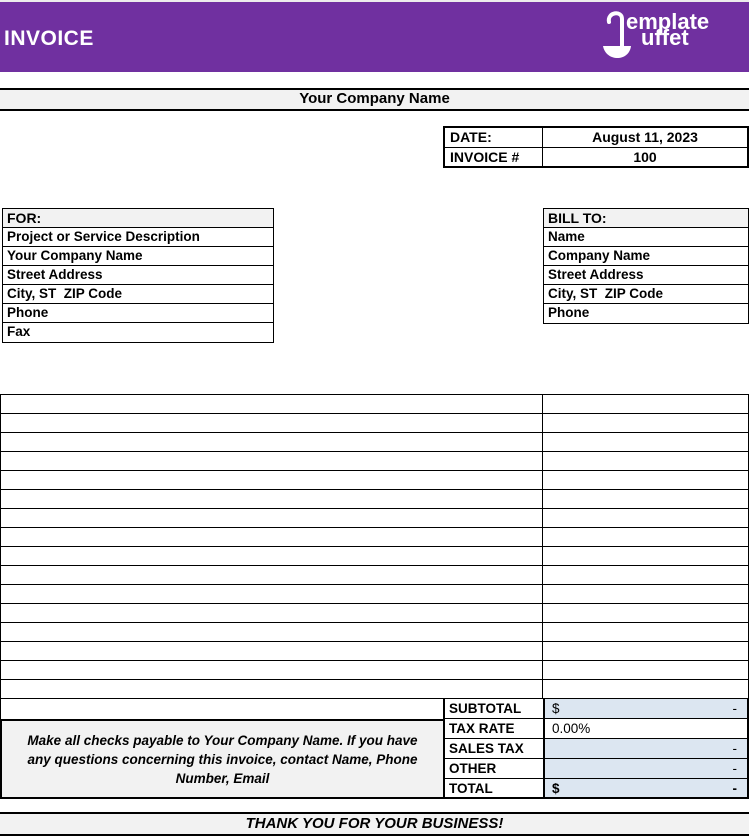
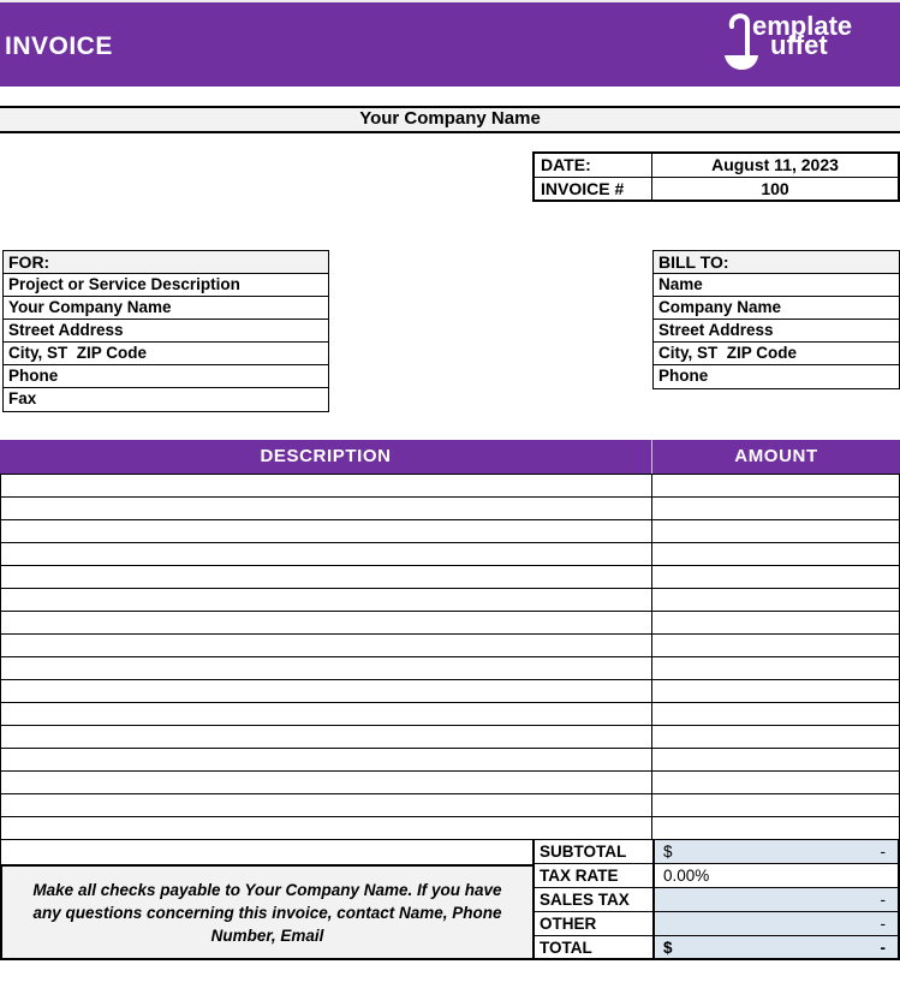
  INVOICE
  emplate
  uffet
  Your Company Name
  DATE:
  August 11, 2023
  INVOICE #
  100
  FOR:
  Project or Service Description
  Your Company Name
  Street Address
  City, ST ZIP Code
  Phone
  Fax
  BILL TO:
  Name
  Company Name
  Street Address
  City, ST ZIP Code
  Phone
+ DESCRIPTION
+ AMOUNT
  Make all checks payable to Your Company Name. If you have any questions concerning this invoice, contact Name, Phone Number, Email
  SUBTOTAL
  TAX RATE
  SALES TAX
  OTHER
  TOTAL
  $
  -
  0.00%
  -
  -
  $
  -
- THANK YOU FOR YOUR BUSINESS!
